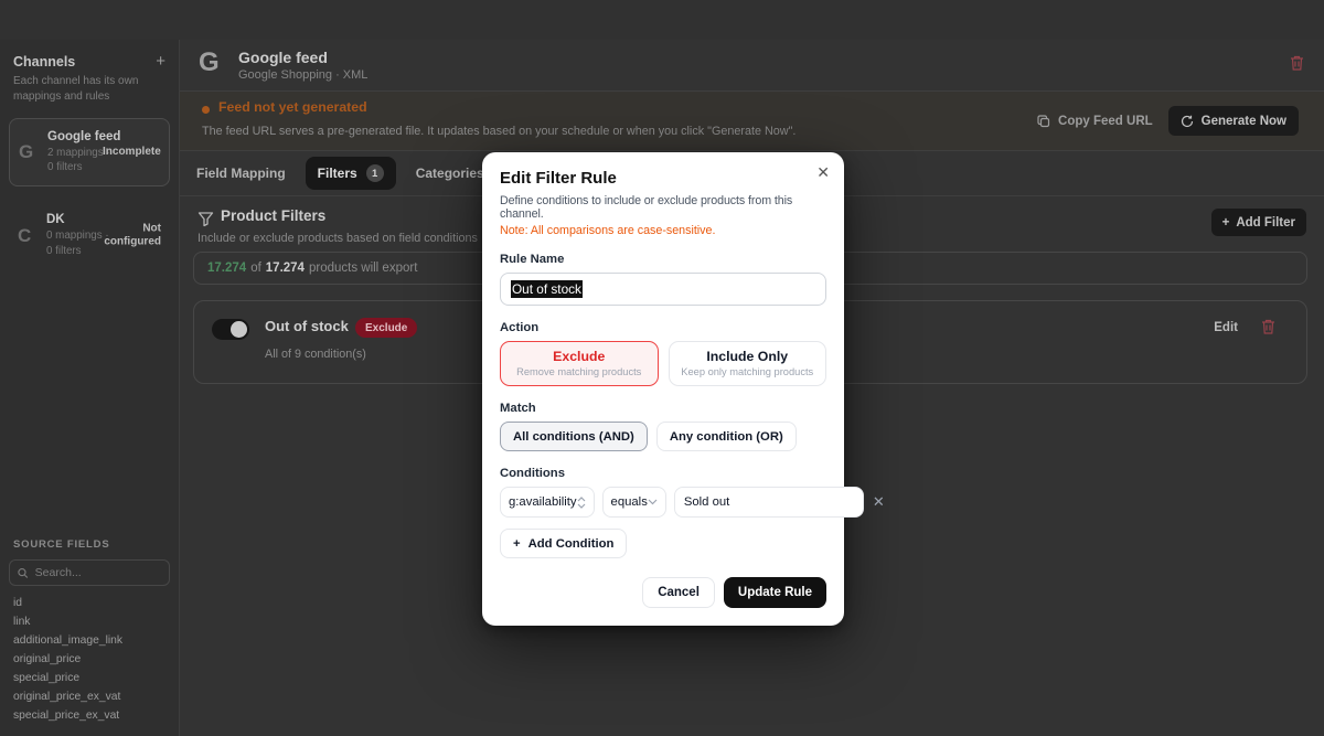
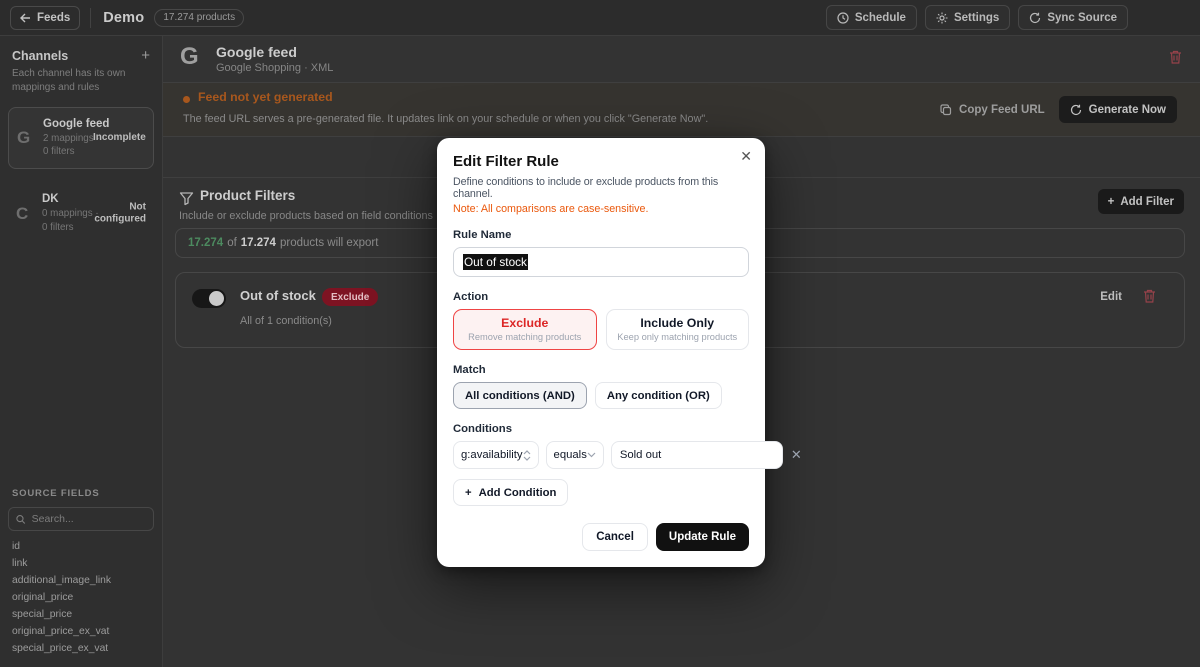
+ Feeds
+ Demo
+ 17.274 products
+ Schedule
+ Settings
+ Sync Source
  Channels
  +
  Each channel has its own mappings and rules
  G
  Google feed
  2 mappings · 0 filters
  Incomplete
  C
  DK
  0 mappings · 0 filters
  Not configured
  SOURCE FIELDS
  Search...
  id
  link
  additional_image_link
  original_price
  special_price
  original_price_ex_vat
  special_price_ex_vat
  G
  Google feed
  Google Shopping · XML
  Feed not yet generated
- The feed URL serves a pre-generated file. It updates based on your schedule or when you click "Generate Now".
+ The feed URL serves a pre-generated file. It updates link on your schedule or when you click "Generate Now".
  Copy Feed URL
  Generate Now
- Field Mapping
- Filters
- 1
- Categories
  Product Filters
  Include or exclude products based on field conditions
  +
  Add Filter
  17.274
  of
  17.274
  products will export
  Out of stock
  Exclude
- All of 9 condition(s)
+ All of 1 condition(s)
  Edit
  ✕
  Edit Filter Rule
  Define conditions to include or exclude products from this channel.
  Note: All comparisons are case-sensitive.
  Rule Name
  Out of stock
  Action
  Exclude
  Remove matching products
  Include Only
  Keep only matching products
  Match
  All conditions (AND)
  Any condition (OR)
  Conditions
  g:availability
  equals
  Sold out
  ✕
  +
  Add Condition
  Cancel
  Update Rule
